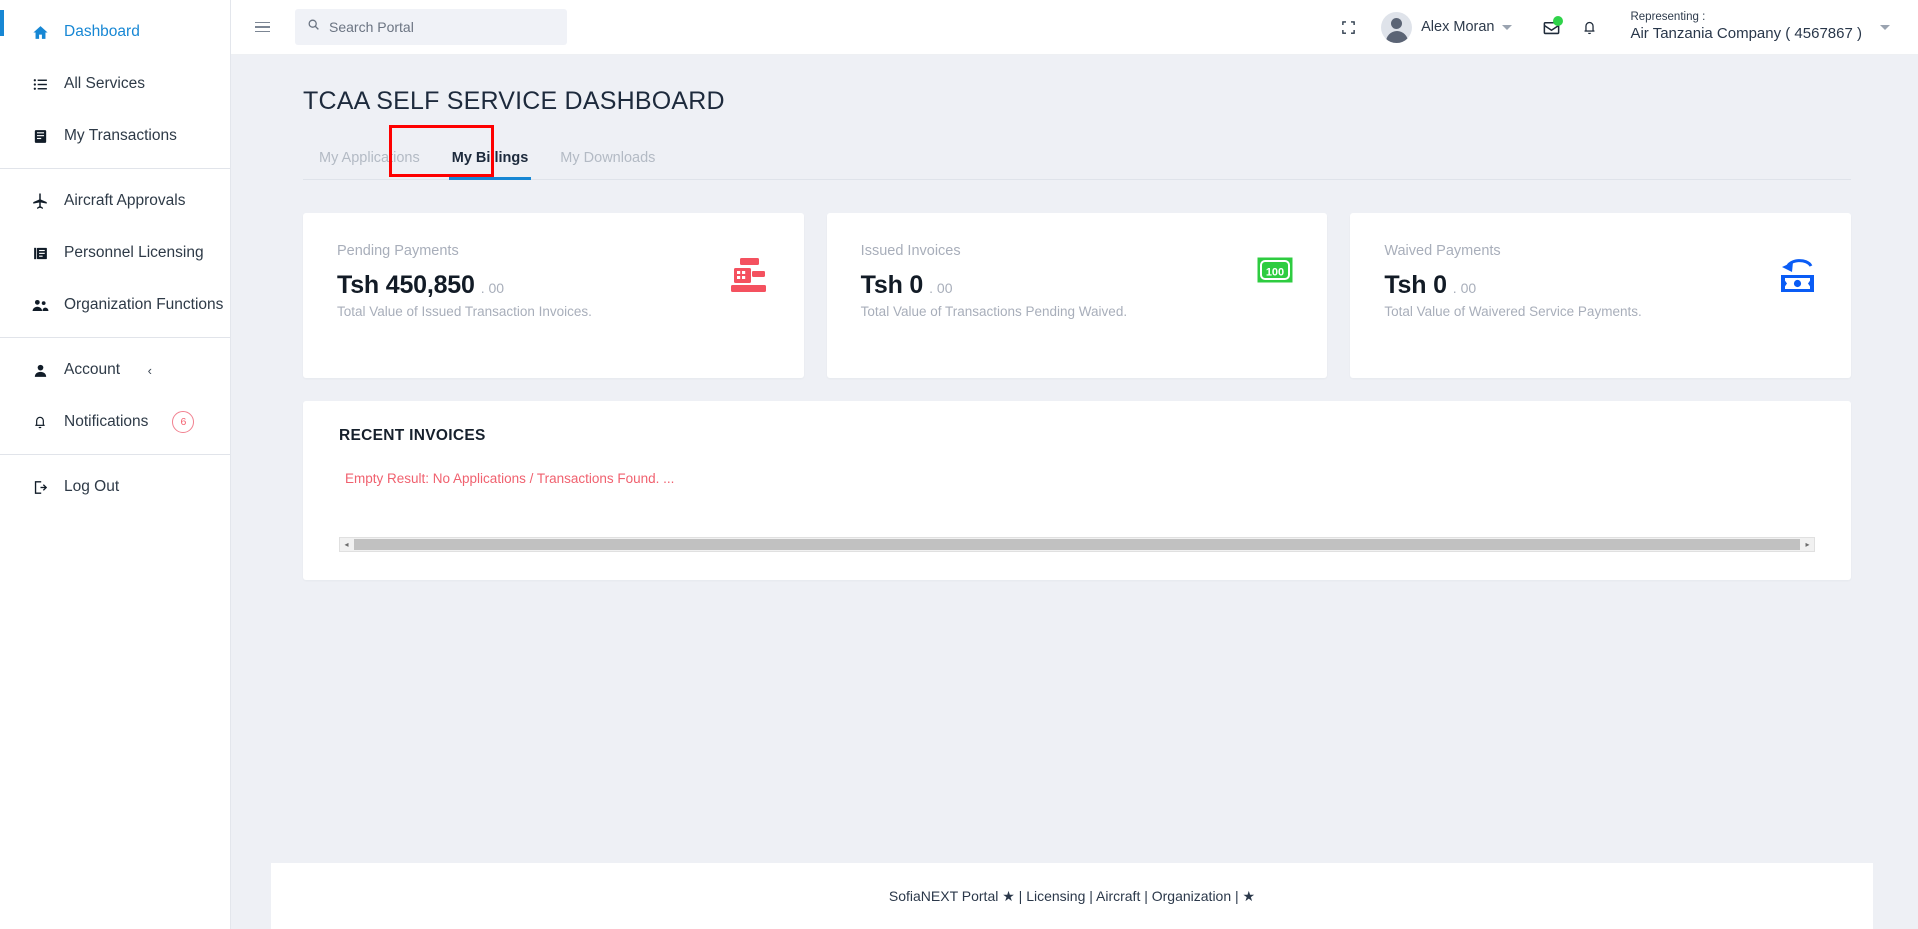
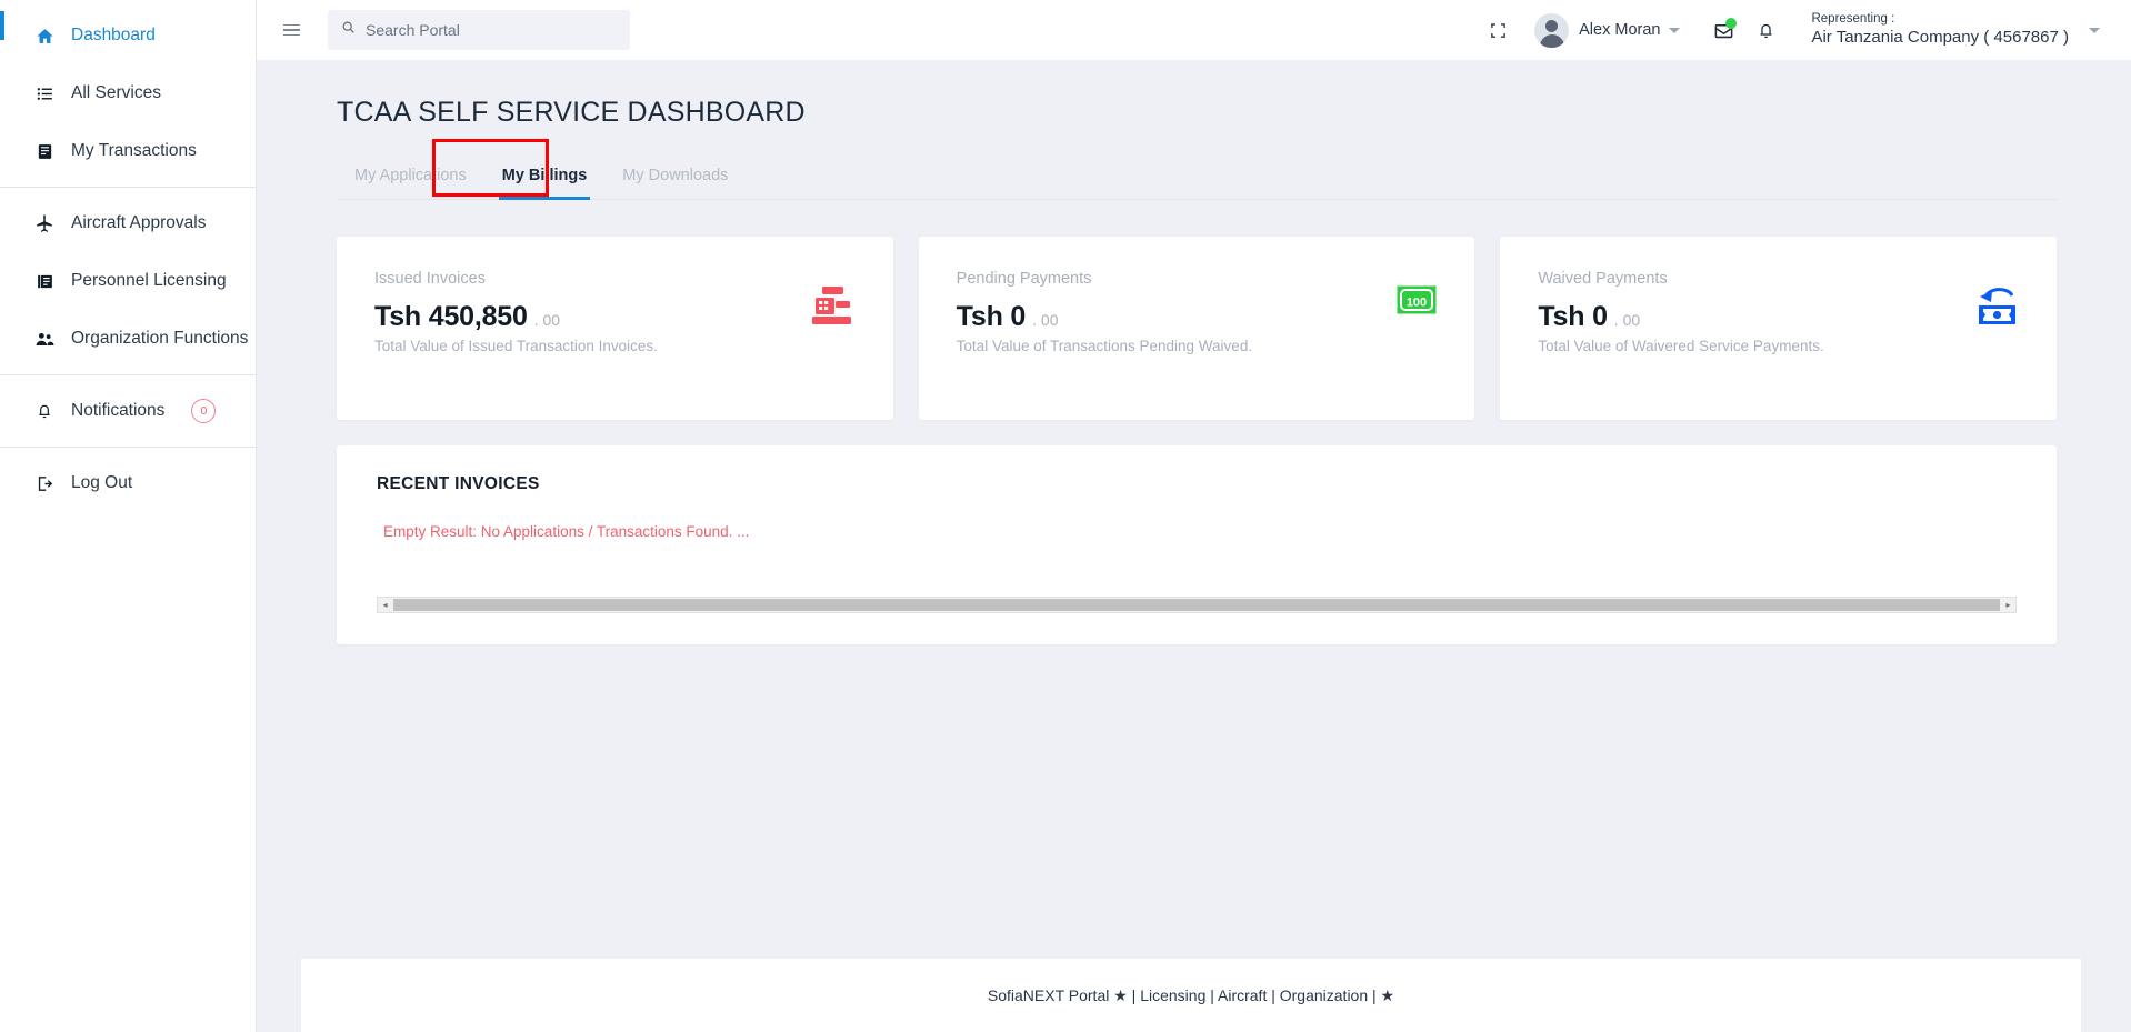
  Dashboard
  All Services
  My Transactions
  Aircraft Approvals
  Personnel Licensing
  Organization Functions
- Account
- ‹
  Notifications
- 6
+ 0
  Log Out
  Search Portal
  Alex Moran
  Representing :
  Air Tanzania Company ( 4567867 )
  TCAA SELF SERVICE DASHBOARD
  My Applications
  My Billings
  My Downloads
- Pending Payments
+ Issued Invoices
  Tsh 450,850
  . 00
  Total Value of Issued Transaction Invoices.
- Issued Invoices
+ Pending Payments
  Tsh 0
  . 00
  Total Value of Transactions Pending Waived.
  100
  Waived Payments
  Tsh 0
  . 00
  Total Value of Waivered Service Payments.
  RECENT INVOICES
  Empty Result: No Applications / Transactions Found. ...
  ◂
  ▸
  SofiaNEXT Portal ★ | Licensing | Aircraft | Organization | ★
